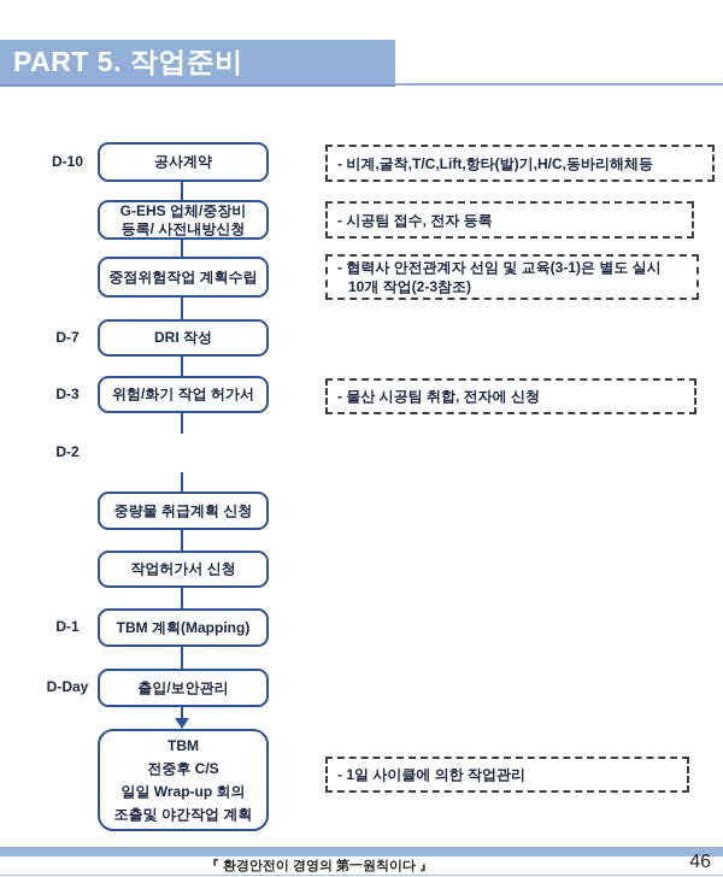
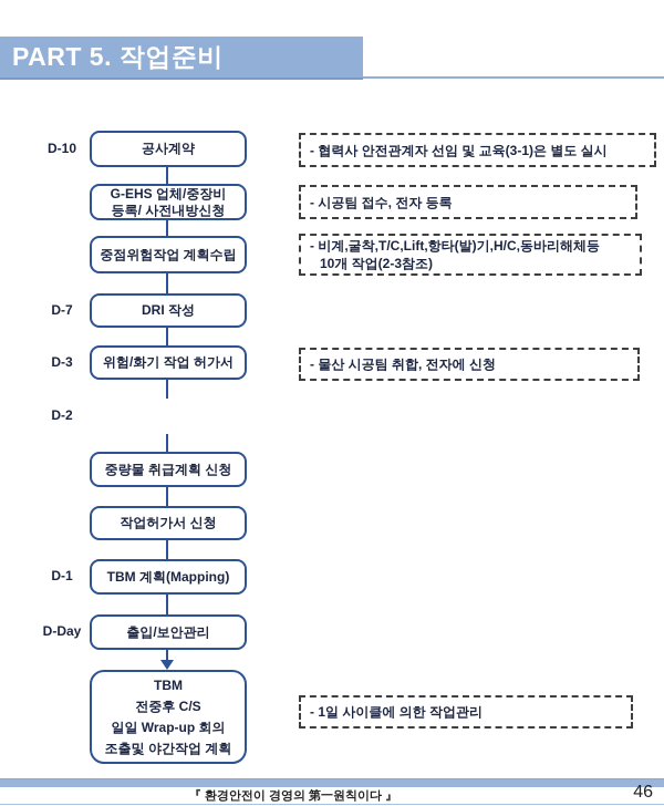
  PART 5. 작업준비
  D-10
  D-7
  D-3
  D-2
  D-1
  D-Day
  공사계약
  G-EHS 업체/중장비
  등록/ 사전내방신청
  중점위험작업 계획수립
  DRI 작성
  위험/화기 작업 허가서
  중량물 취급계획 신청
  작업허가서 신청
  TBM 계획(Mapping)
  출입/보안관리
  TBM
  전중후 C/S
  일일 Wrap-up 회의
  조출및 야간작업 계획
- - 비계,굴착,T/C,Lift,항타(발)기,H/C,동바리해체등
+ - 협력사 안전관계자 선임 및 교육(3-1)은 별도 실시
  - 시공팀 접수, 전자 등록
- - 협력사 안전관계자 선임 및 교육(3-1)은 별도 실시
+ - 비계,굴착,T/C,Lift,항타(발)기,H/C,동바리해체등
  10개 작업(2-3참조)
  - 물산 시공팀 취합, 전자에 신청
  - 1일 사이클에 의한 작업관리
  『 환경안전이 경영의 第一원칙이다 』
  46
